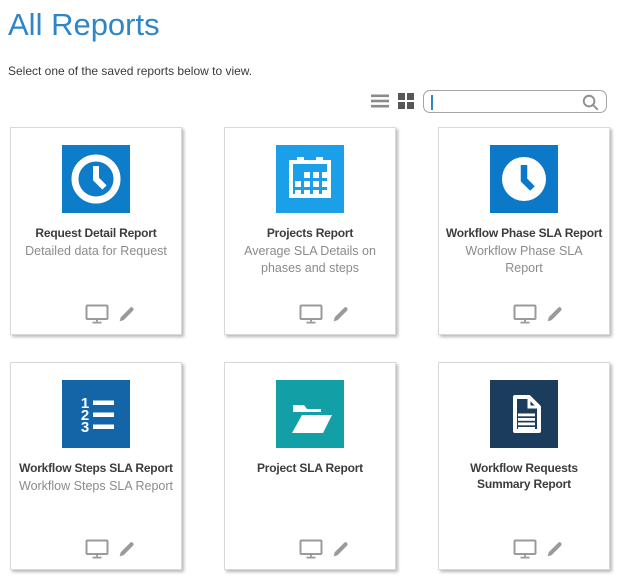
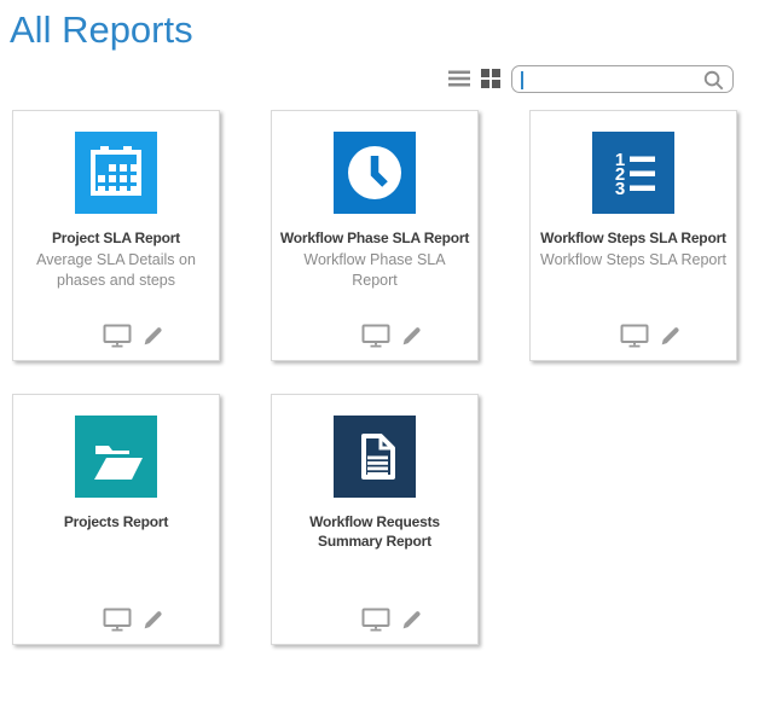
  All Reports
- Select one of the saved reports below to view.
- Request Detail Report
- Detailed data for Request
- Projects Report
+ Project SLA Report
  Average SLA Details on phases and steps
  Workflow Phase SLA Report
  Workflow Phase SLA Report
  1
  2
  3
  Workflow Steps SLA Report
  Workflow Steps SLA Report
- Project SLA Report
+ Projects Report
  Workflow Requests Summary Report
